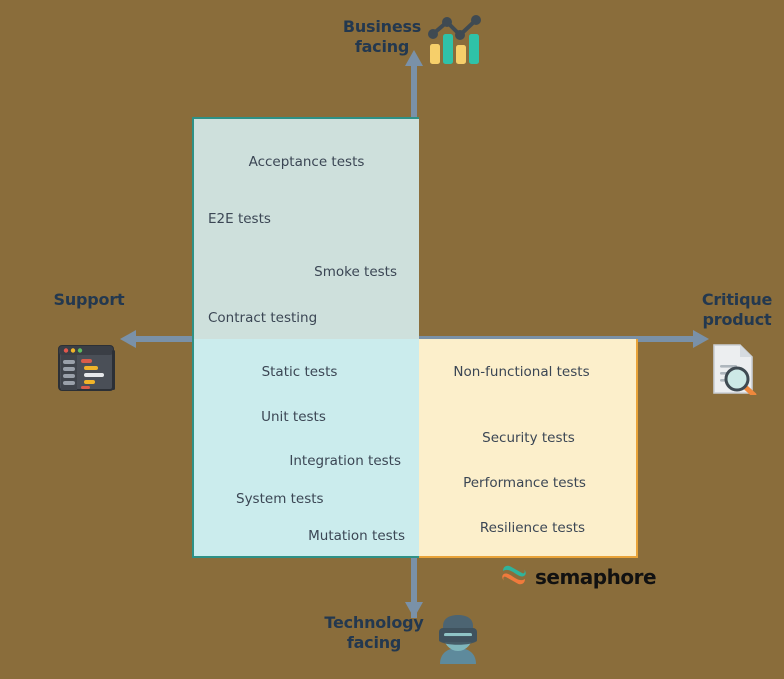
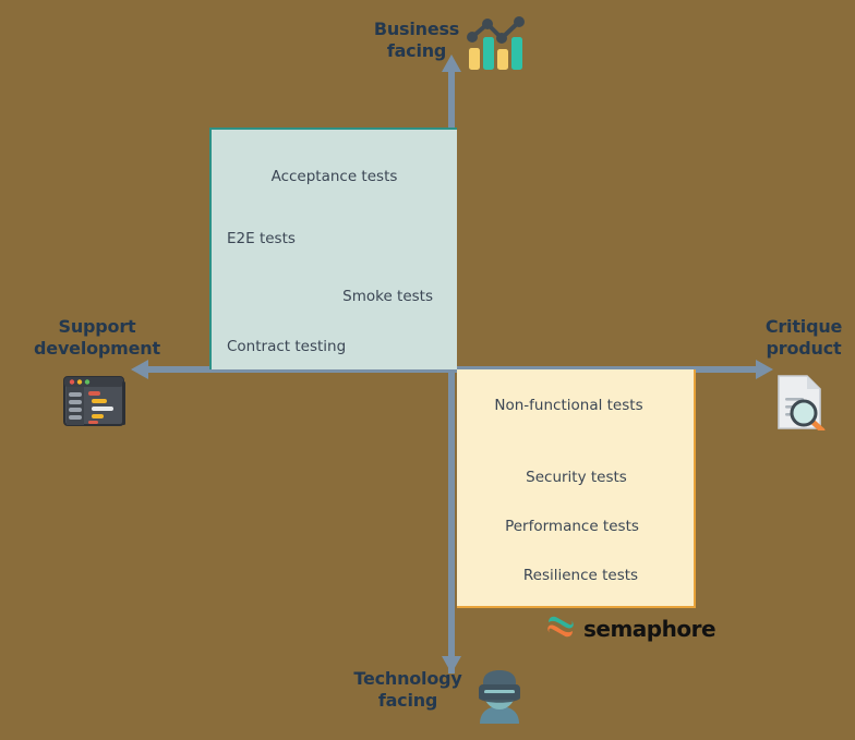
  Acceptance tests
  E2E tests
  Smoke tests
  Contract testing
- Static tests
- Unit tests
- Integration tests
- System tests
- Mutation tests
  Non-functional tests
  Security tests
  Performance tests
  Resilience tests
  Business
  facing
  Technology
  facing
  Support
+ development
  Critique
  product
  semaphore
